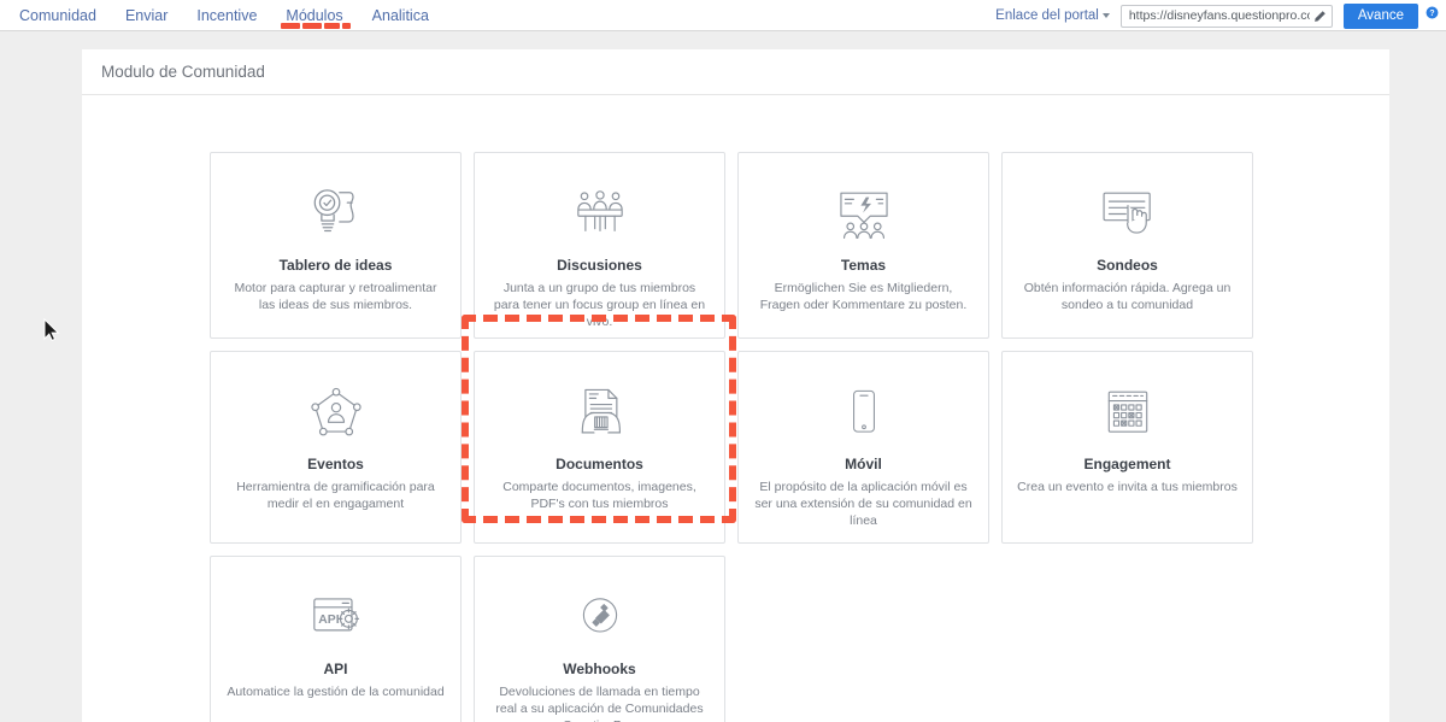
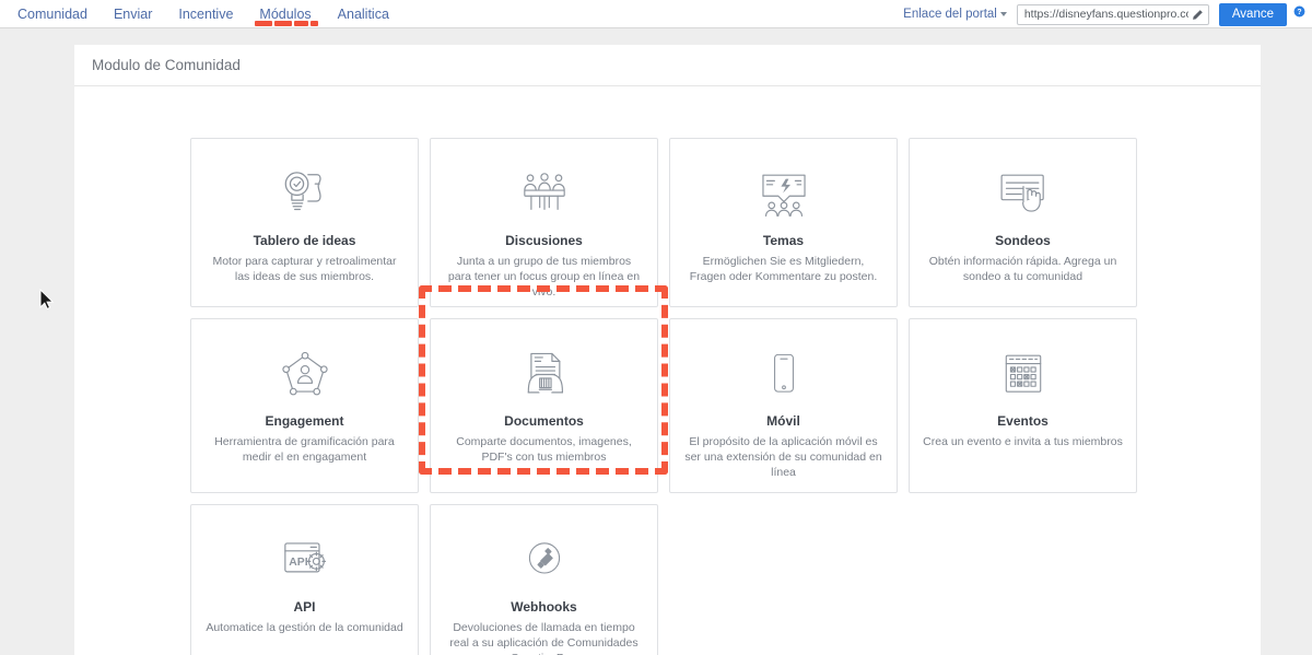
  Comunidad
  Enviar
  Incentive
  Módulos
  Analitica
  Enlace del portal
  https://disneyfans.questionpro.c
  Avance
  Modulo de Comunidad
  Tablero de ideas
  Motor para capturar y retroalimentar las ideas de sus miembros.
  Discusiones
  Junta a un grupo de tus miembros para tener un focus group en línea en vivo.
  Temas
  Ermöglichen Sie es Mitgliedern, Fragen oder Kommentare zu posten.
  Sondeos
  Obtén información rápida. Agrega un sondeo a tu comunidad
- Eventos
+ Engagement
  Herramientra de gramificación para medir el en engagament
  Documentos
  Comparte documentos, imagenes, PDF's con tus miembros
  Móvil
  El propósito de la aplicación móvil es ser una extensión de su comunidad en línea
- Engagement
+ Eventos
  Crea un evento e invita a tus miembros
  API
  API
  Automatice la gestión de la comunidad
  Webhooks
  Devoluciones de llamada en tiempo real a su aplicación de Comunidades
